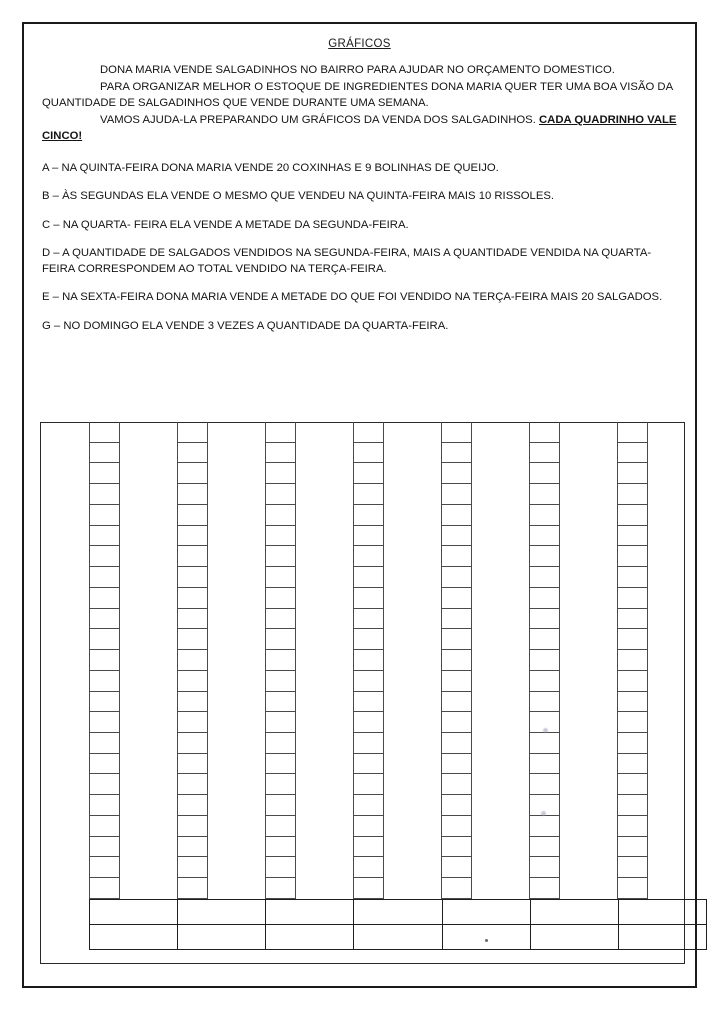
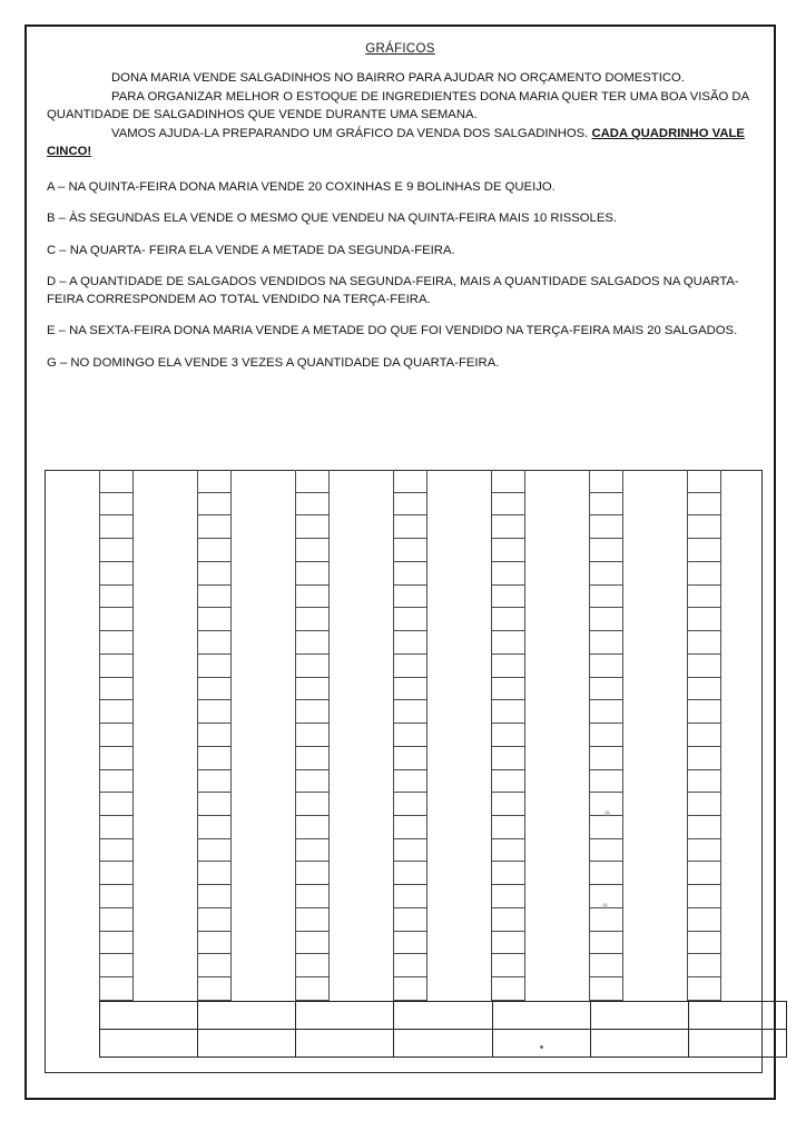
  GRÁFICOS
  DONA MARIA VENDE SALGADINHOS NO BAIRRO PARA AJUDAR NO ORÇAMENTO DOMESTICO.
  PARA ORGANIZAR MELHOR O ESTOQUE DE INGREDIENTES DONA MARIA QUER TER UMA BOA VISÃO DA QUANTIDADE DE SALGADINHOS QUE VENDE DURANTE UMA SEMANA.
- VAMOS AJUDA-LA PREPARANDO UM GRÁFICOS DA VENDA DOS SALGADINHOS. CADA QUADRINHO VALE CINCO!
+ VAMOS AJUDA-LA PREPARANDO UM GRÁFICO DA VENDA DOS SALGADINHOS. CADA QUADRINHO VALE CINCO!
  A – NA QUINTA-FEIRA DONA MARIA VENDE 20 COXINHAS E 9 BOLINHAS DE QUEIJO.
  B – ÀS SEGUNDAS ELA VENDE O MESMO QUE VENDEU NA QUINTA-FEIRA MAIS 10 RISSOLES.
  C – NA QUARTA- FEIRA ELA VENDE A METADE DA SEGUNDA-FEIRA.
- D – A QUANTIDADE DE SALGADOS VENDIDOS NA SEGUNDA-FEIRA, MAIS A QUANTIDADE VENDIDA NA QUARTA-FEIRA CORRESPONDEM AO TOTAL VENDIDO NA TERÇA-FEIRA.
+ D – A QUANTIDADE DE SALGADOS VENDIDOS NA SEGUNDA-FEIRA, MAIS A QUANTIDADE SALGADOS NA QUARTA-FEIRA CORRESPONDEM AO TOTAL VENDIDO NA TERÇA-FEIRA.
  E – NA SEXTA-FEIRA DONA MARIA VENDE A METADE DO QUE FOI VENDIDO NA TERÇA-FEIRA MAIS 20 SALGADOS.
  G – NO DOMINGO ELA VENDE 3 VEZES A QUANTIDADE DA QUARTA-FEIRA.
